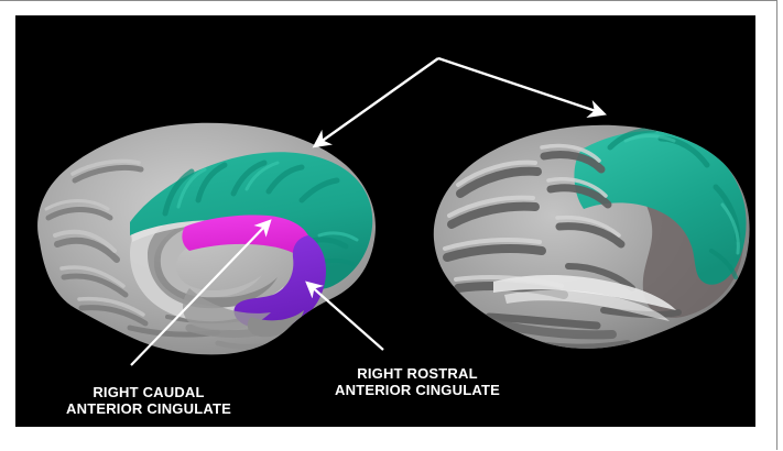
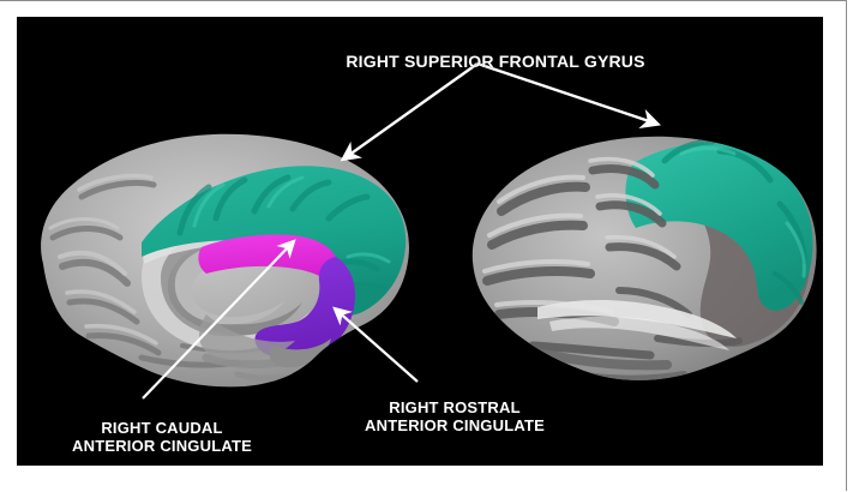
+ RIGHT SUPERIOR FRONTAL GYRUS
  RIGHT CAUDAL
  ANTERIOR CINGULATE
  RIGHT ROSTRAL
  ANTERIOR CINGULATE
